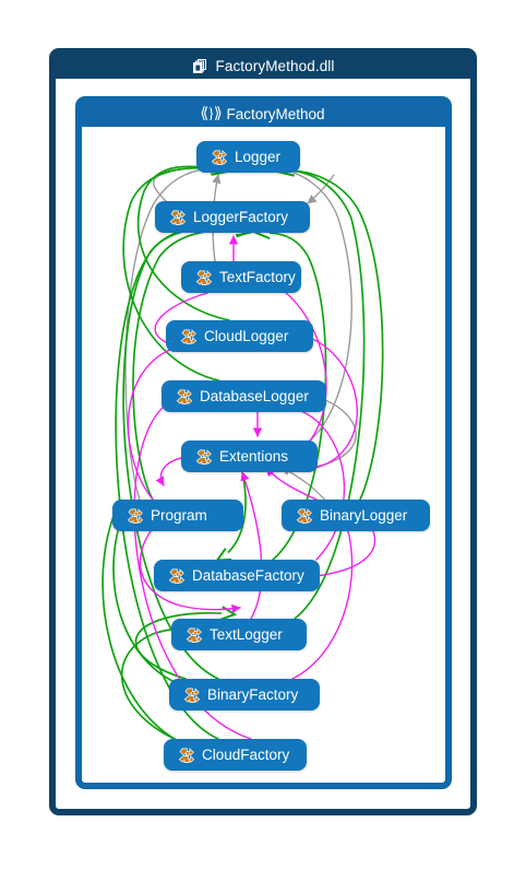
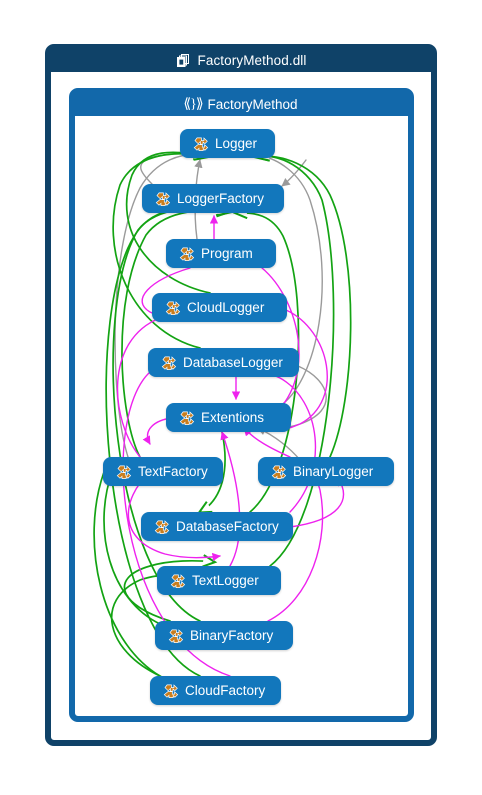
  FactoryMethod.dll
  ⟪}⟫
  FactoryMethod
  Logger
  LoggerFactory
- TextFactory
+ Program
  CloudLogger
  DatabaseLogger
  Extentions
- Program
+ TextFactory
  BinaryLogger
  DatabaseFactory
  TextLogger
  BinaryFactory
  CloudFactory
